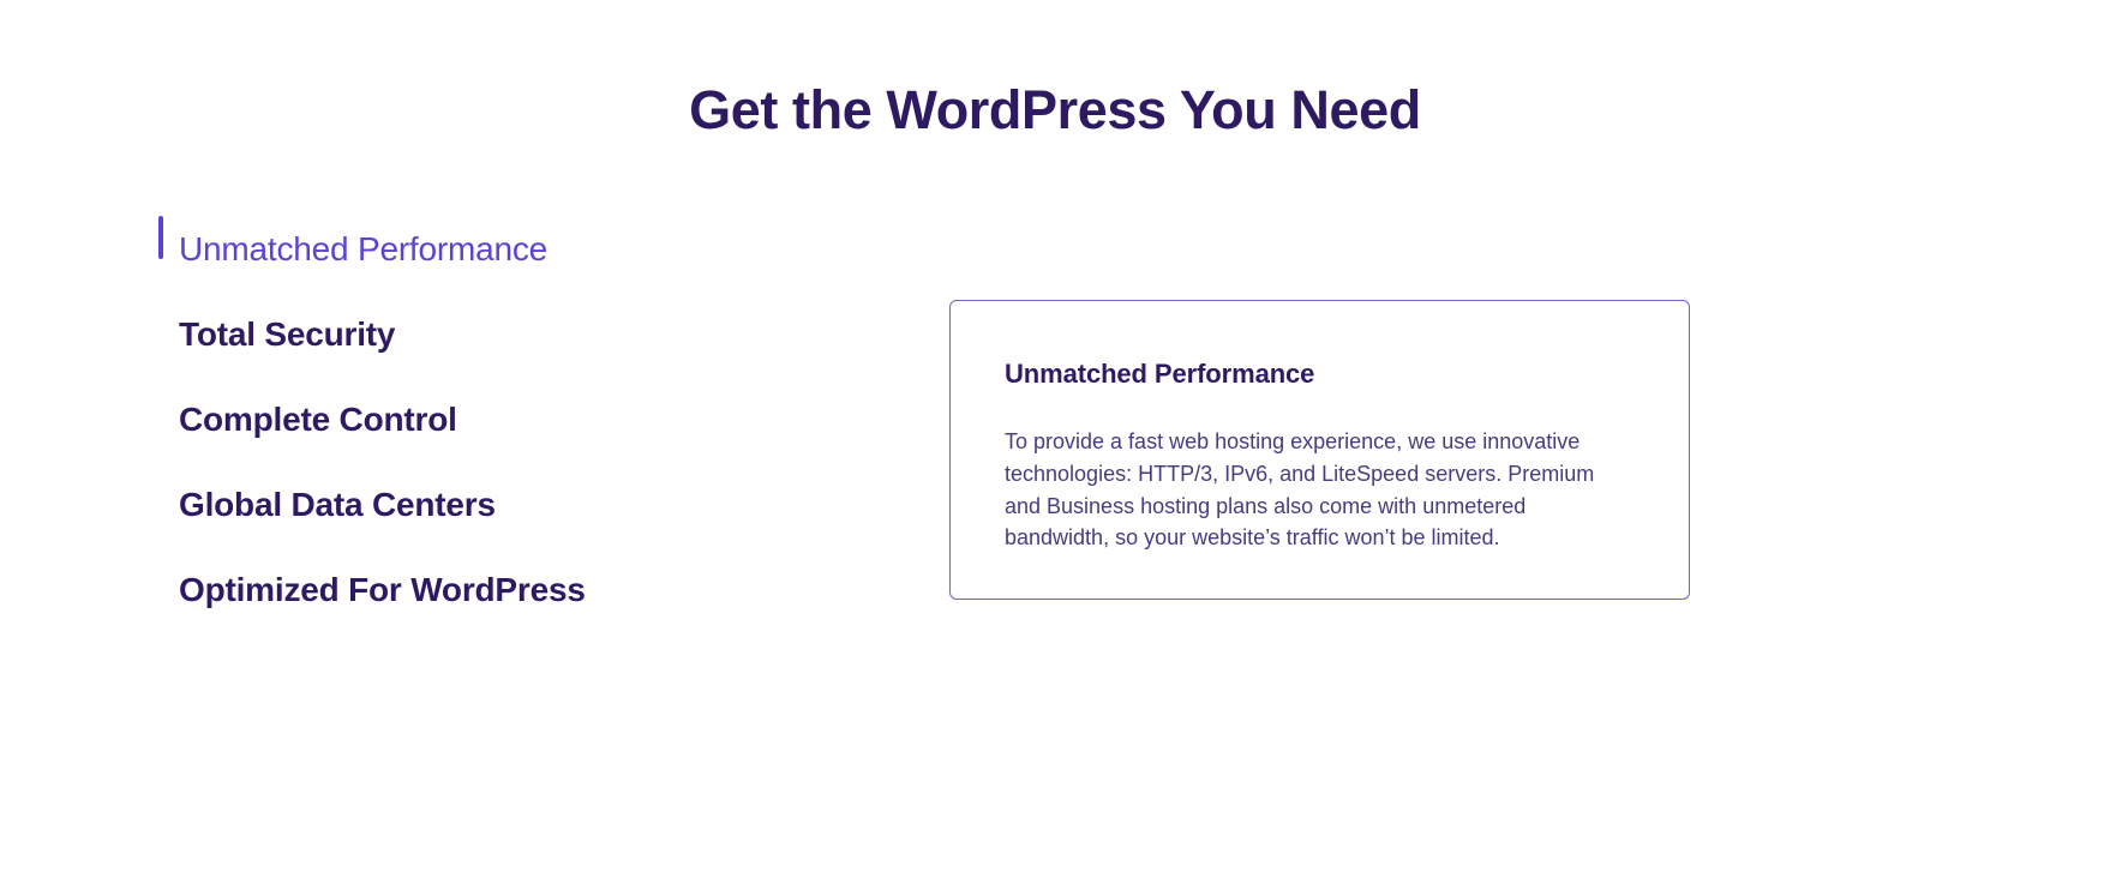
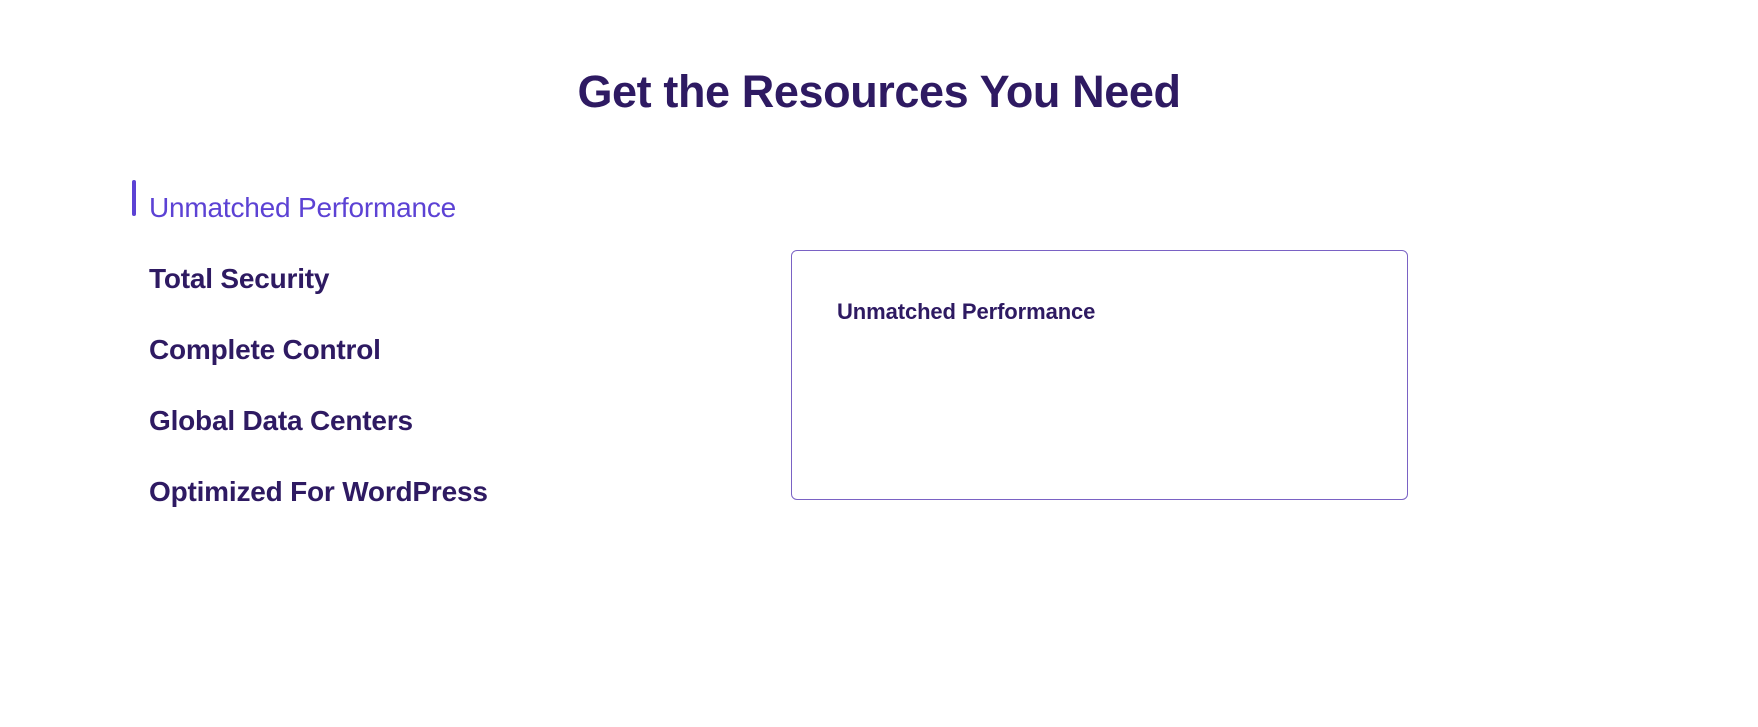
- Get the WordPress You Need
+ Get the Resources You Need
  Unmatched Performance
  Total Security
  Complete Control
  Global Data Centers
  Optimized For WordPress
  Unmatched Performance
- To provide a fast web hosting experience, we use innovative technologies: HTTP/3, IPv6, and LiteSpeed servers. Premium and Business hosting plans also come with unmetered bandwidth, so your website’s traffic won’t be limited.
